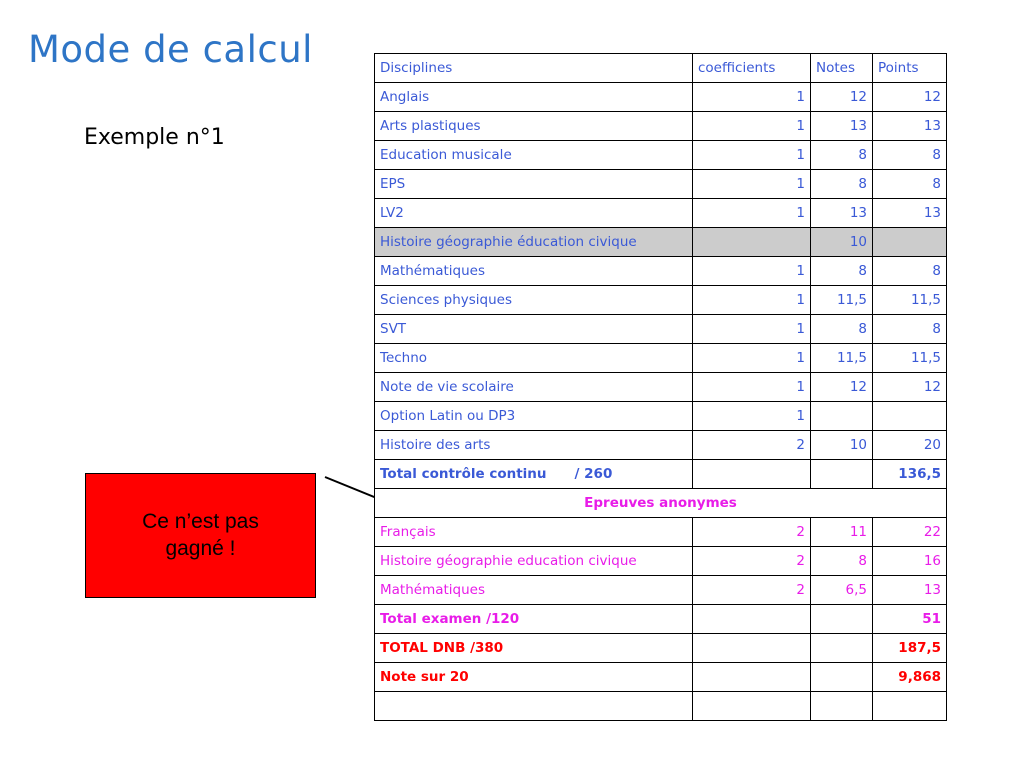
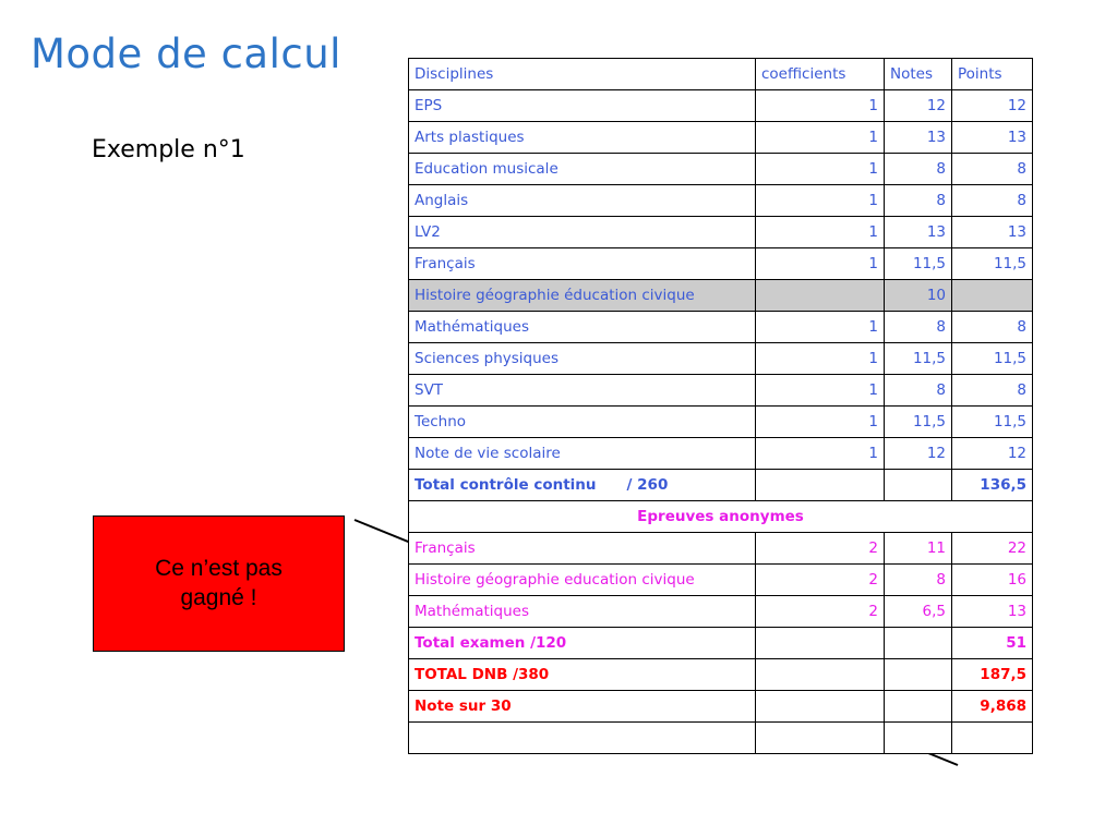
  Mode de calcul
  Exemple n°1
  Ce n’est pas
  gagné !
  Disciplines	coefficients	Notes	Points
- Anglais	1	12	12
+ EPS	1	12	12
  Arts plastiques	1	13	13
  Education musicale	1	8	8
- EPS	1	8	8
+ Anglais	1	8	8
  LV2	1	13	13
+ Français	1	11,5	11,5
  Histoire géographie éducation civique		10
  Mathématiques	1	8	8
  Sciences physiques	1	11,5	11,5
  SVT	1	8	8
  Techno	1	11,5	11,5
  Note de vie scolaire	1	12	12
- Option Latin ou DP3	1
- Histoire des arts	2	10	20
  Total contrôle continu / 260			136,5
  Epreuves anonymes
  Français	2	11	22
  Histoire géographie education civique	2	8	16
  Mathématiques	2	6,5	13
  Total examen /120			51
  TOTAL DNB /380			187,5
- Note sur 20			9,868
+ Note sur 30			9,868
